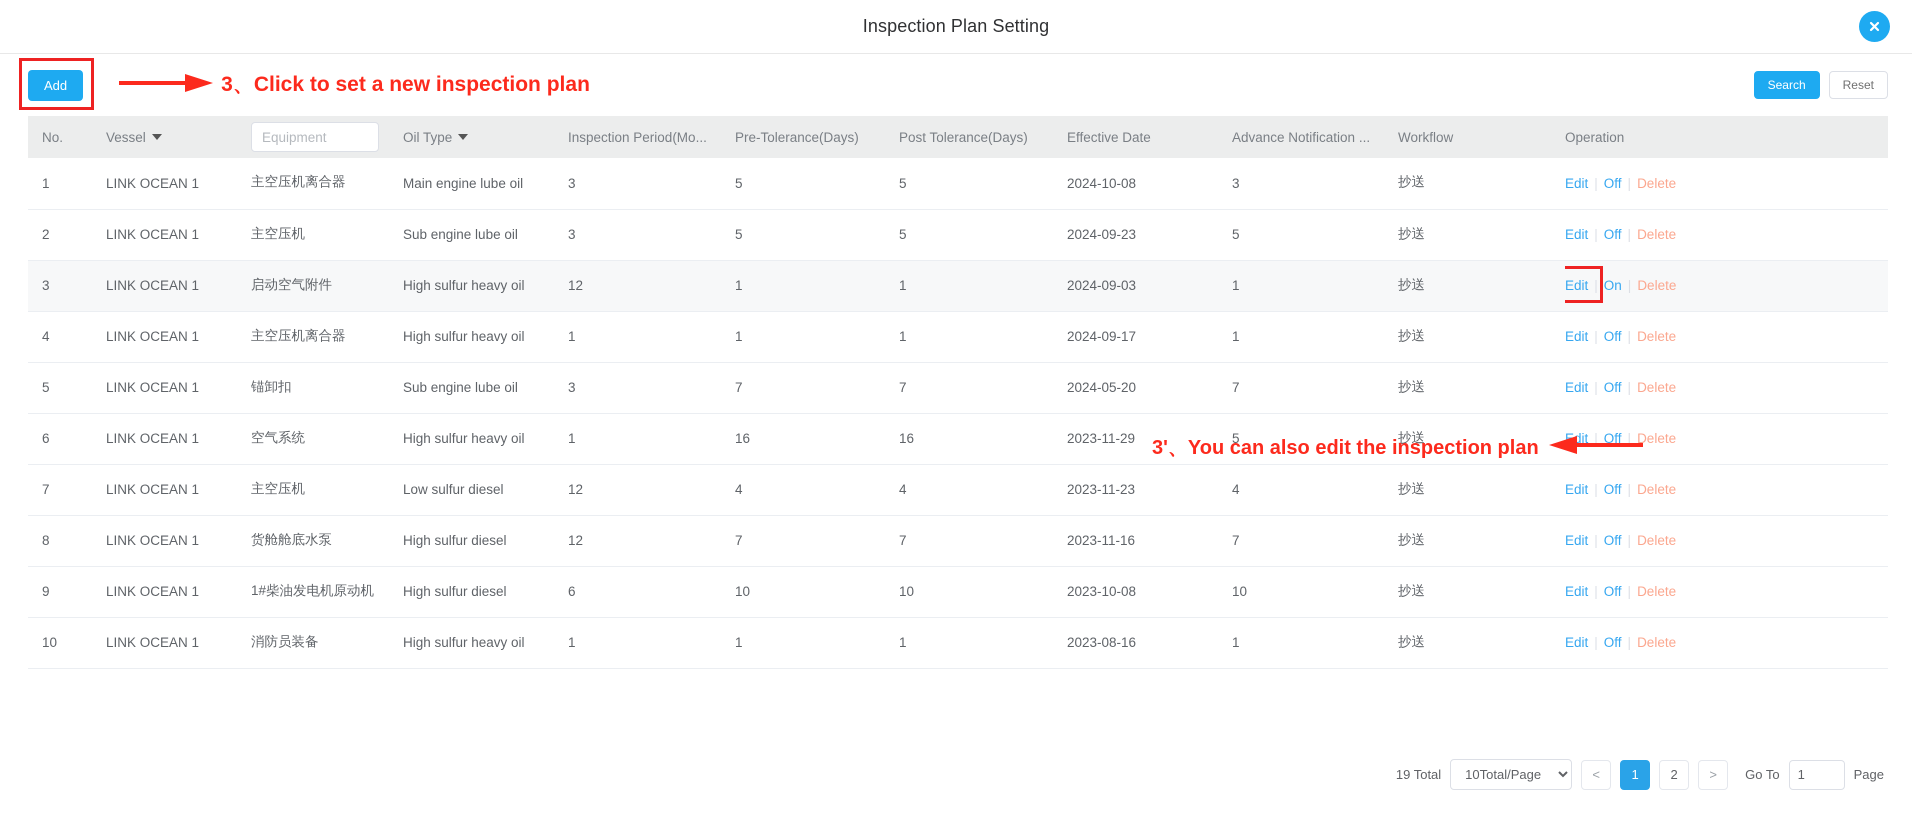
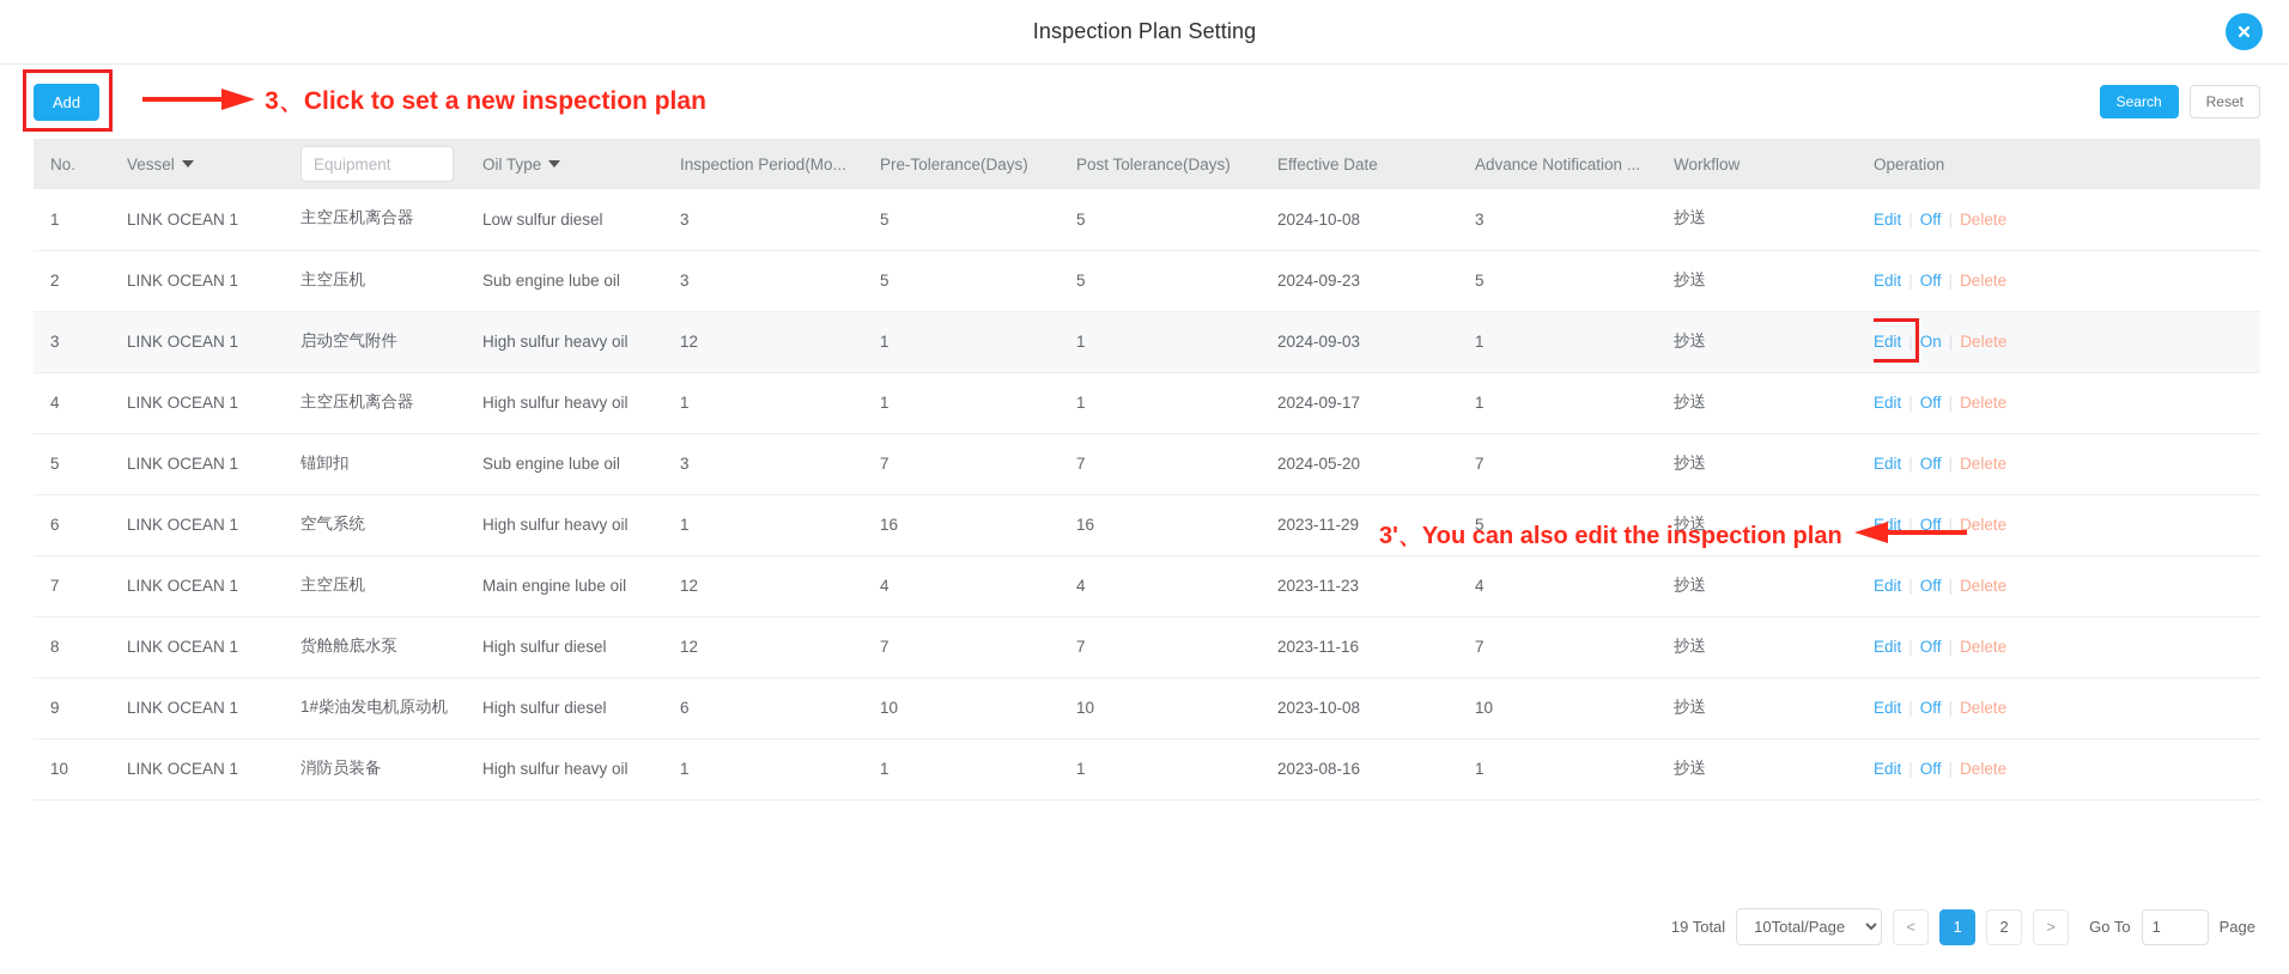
  Inspection Plan Setting
  Add
  3、Click to set a new inspection plan
  Search
  Reset
  No.	Vessel	Equipment	Oil Type	Inspection Period(Mo...	Pre-Tolerance(Days)	Post Tolerance(Days)	Effective Date	Advance Notification ...	Workflow	Operation
- 1	LINK OCEAN 1	主空压机离合器	Main engine lube oil	3	5	5	2024-10-08	3	抄送	Edit Off | Delete
+ 1	LINK OCEAN 1	主空压机离合器	Low sulfur diesel	3	5	5	2024-10-08	3	抄送	Edit Off | Delete
  2	LINK OCEAN 1	主空压机	Sub engine lube oil	3	5	5	2024-09-23	5	抄送	Edit Off | Delete
  3	LINK OCEAN 1	启动空气附件	High sulfur heavy oil	12	1	1	2024-09-03	1	抄送	Edit On | Delete
  4	LINK OCEAN 1	主空压机离合器	High sulfur heavy oil	1	1	1	2024-09-17	1	抄送	Edit Off | Delete
  5	LINK OCEAN 1	锚卸扣	Sub engine lube oil	3	7	7	2024-05-20	7	抄送	Edit Off | Delete
  6	LINK OCEAN 1	空气系统	High sulfur heavy oil	1	16	16	2023-11-29	5	抄送	dit | Off | Delete
- 7	LINK OCEAN 1	主空压机	Low sulfur diesel	12	4	4	2023-11-23	4	抄送	Edit Off | Delete
+ 7	LINK OCEAN 1	主空压机	Main engine lube oil	12	4	4	2023-11-23	4	抄送	Edit Off | Delete
  8	LINK OCEAN 1	货舱舱底水泵	High sulfur diesel	12	7	7	2023-11-16	7	抄送	Edit Off | Delete
  9	LINK OCEAN 1	1#柴油发电机原动机	High sulfur diesel	6	10	10	2023-10-08	10	抄送	Edit Off | Delete
  10	LINK OCEAN 1	消防员装备	High sulfur heavy oil	1	1	1	2023-08-16	1	抄送	Edit Off | Delete
  3'、You can also edit the inspection plan
  19 Total
  10Total/Page
  <
  1
  2
  >
  Go To
  1
  Page
